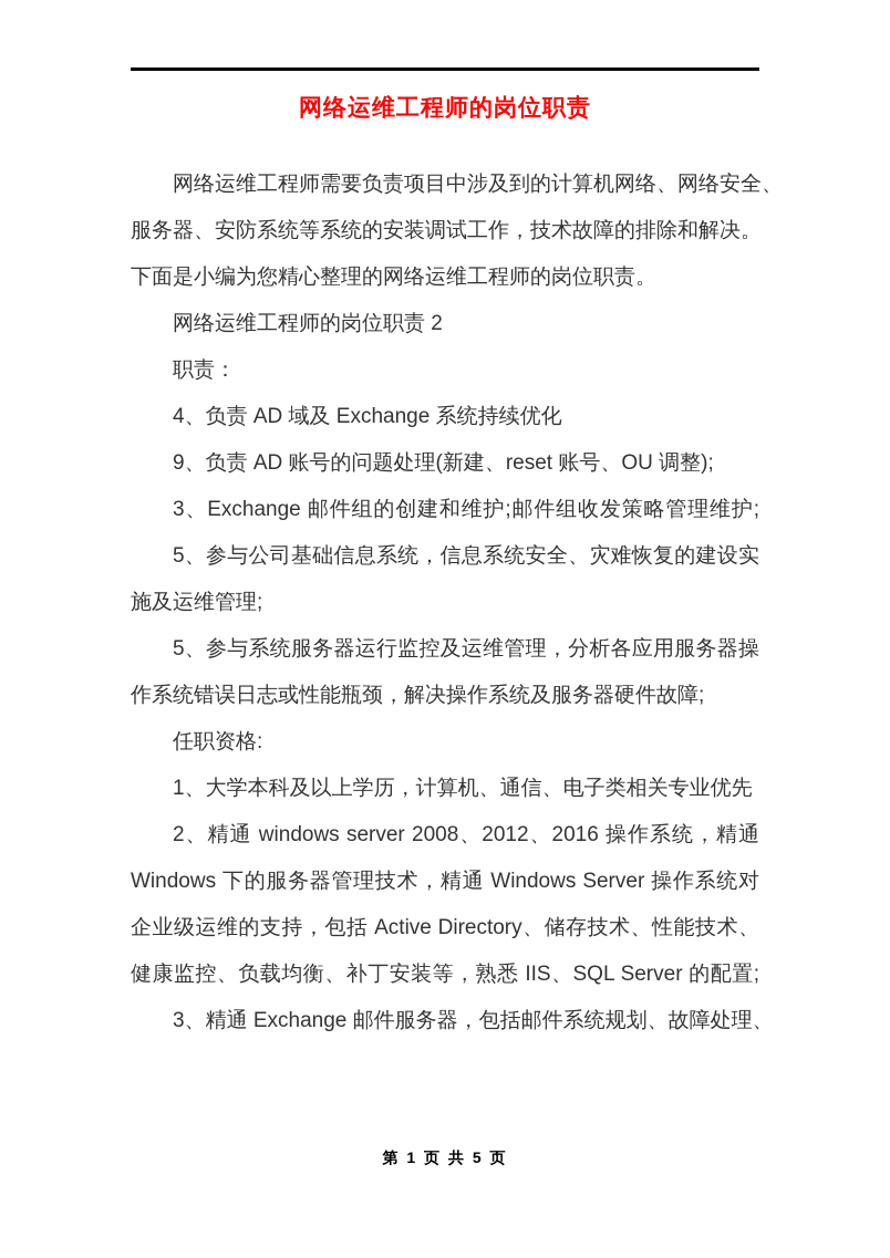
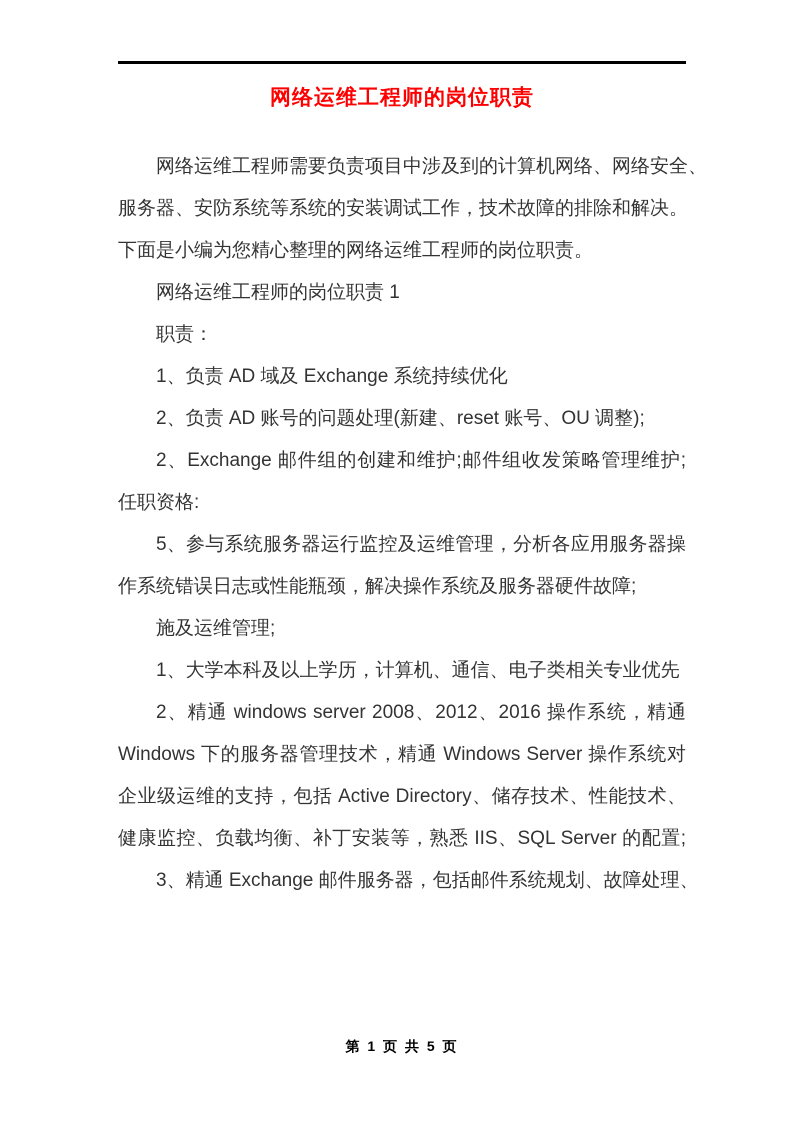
  网络运维工程师的岗位职责
  网络运维工程师需要负责项目中涉及到的计算机网络、网络安全、
  服务器、安防系统等系统的安装调试工作，技术故障的排除和解决。
  下面是小编为您精心整理的网络运维工程师的岗位职责。
- 网络运维工程师的岗位职责 2
+ 网络运维工程师的岗位职责 1
  职责：
- 4、负责 AD 域及 Exchange 系统持续优化
+ 1、负责 AD 域及 Exchange 系统持续优化
- 9、负责 AD 账号的问题处理(新建、reset 账号、OU 调整);
+ 2、负责 AD 账号的问题处理(新建、reset 账号、OU 调整);
- 3、Exchange 邮件组的创建和维护;邮件组收发策略管理维护;
+ 2、Exchange 邮件组的创建和维护;邮件组收发策略管理维护;
- 5、参与公司基础信息系统，信息系统安全、灾难恢复的建设实
- 施及运维管理;
+ 任职资格:
  5、参与系统服务器运行监控及运维管理，分析各应用服务器操
  作系统错误日志或性能瓶颈，解决操作系统及服务器硬件故障;
- 任职资格:
+ 施及运维管理;
  1、大学本科及以上学历，计算机、通信、电子类相关专业优先
  2、精通 windows server 2008、2012、2016 操作系统，精通
  Windows 下的服务器管理技术，精通 Windows Server 操作系统对
  企业级运维的支持，包括 Active Directory、储存技术、性能技术、
  健康监控、负载均衡、补丁安装等，熟悉 IIS、SQL Server 的配置;
  3、精通 Exchange 邮件服务器，包括邮件系统规划、故障处理、
  第 1 页 共 5 页
